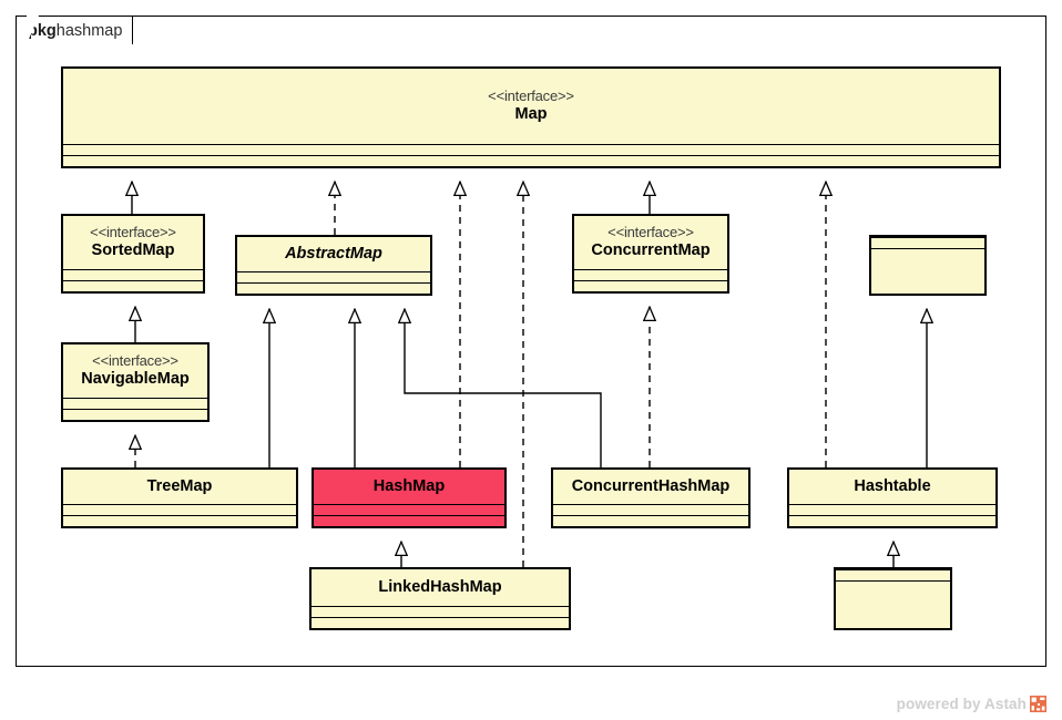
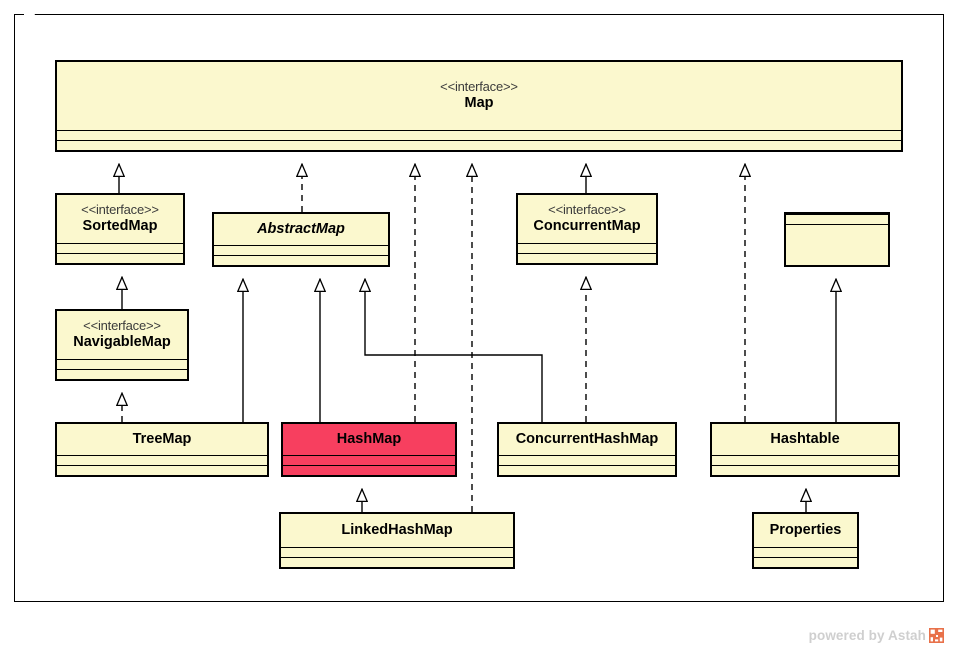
- pkg
- hashmap
  <<interface>>
  Map
  <<interface>>
  SortedMap
  AbstractMap
  <<interface>>
  ConcurrentMap
  <<interface>>
  NavigableMap
  TreeMap
  HashMap
  ConcurrentHashMap
  Hashtable
  LinkedHashMap
+ Properties
  powered by Astah
